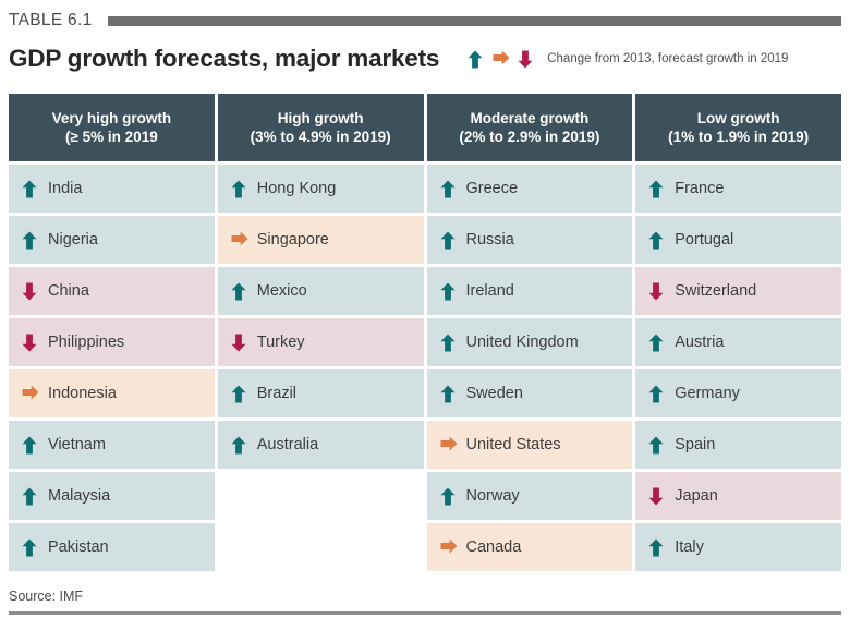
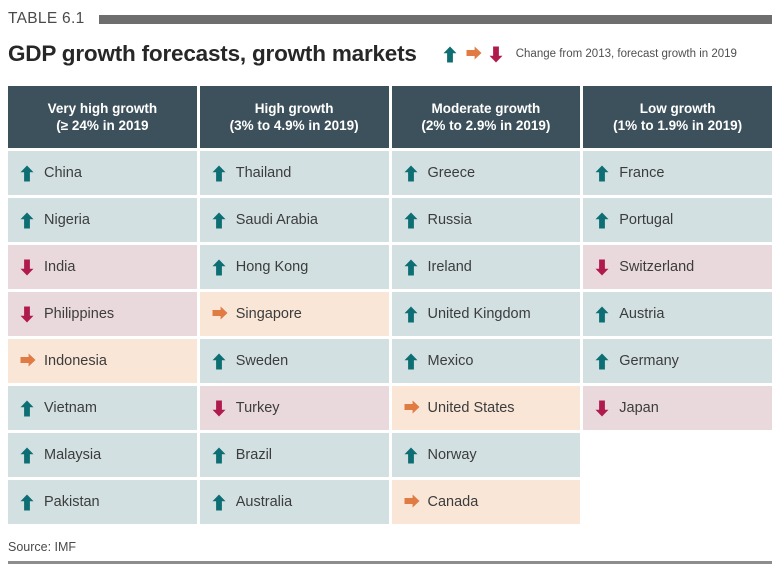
  TABLE 6.1
- GDP growth forecasts, major markets
+ GDP growth forecasts, growth markets
  Change from 2013, forecast growth in 2019
  Very high growth
- (≥ 5% in 2019
+ (≥ 24% in 2019
- India
+ China
  Nigeria
- China
+ India
  Philippines
  Indonesia
  Vietnam
  Malaysia
  Pakistan
  High growth
  (3% to 4.9% in 2019)
+ Thailand
+ Saudi Arabia
  Hong Kong
  Singapore
- Mexico
+ Sweden
  Turkey
  Brazil
  Australia
  Moderate growth
  (2% to 2.9% in 2019)
  Greece
  Russia
  Ireland
  United Kingdom
- Sweden
+ Mexico
  United States
  Norway
  Canada
  Low growth
  (1% to 1.9% in 2019)
  France
  Portugal
  Switzerland
  Austria
  Germany
- Spain
  Japan
- Italy
  Source: IMF
